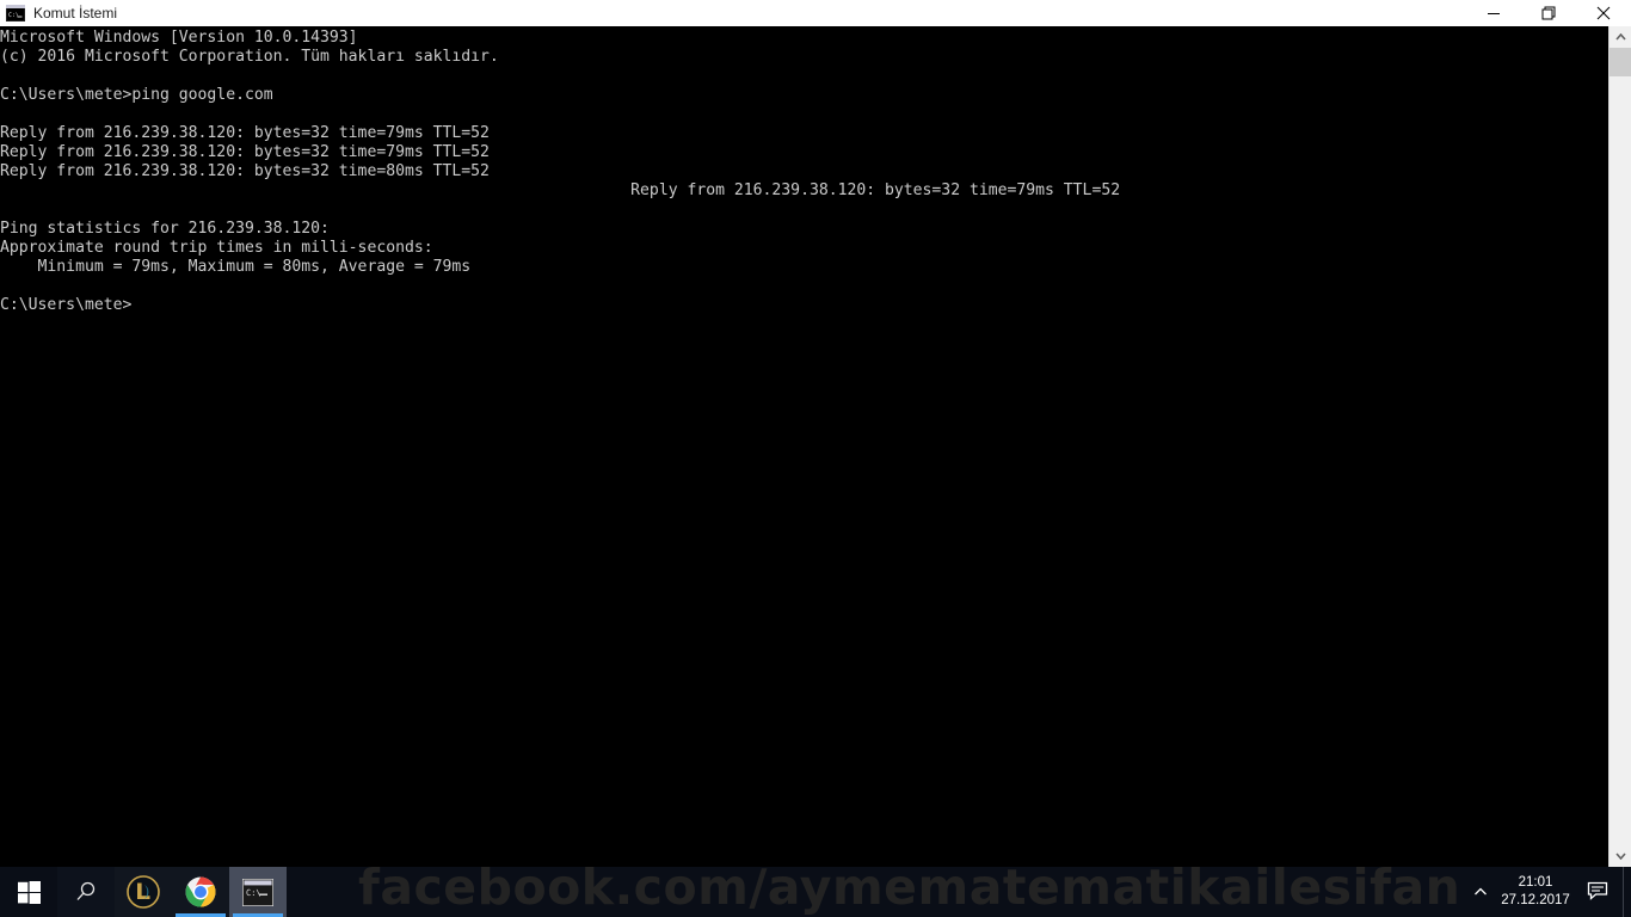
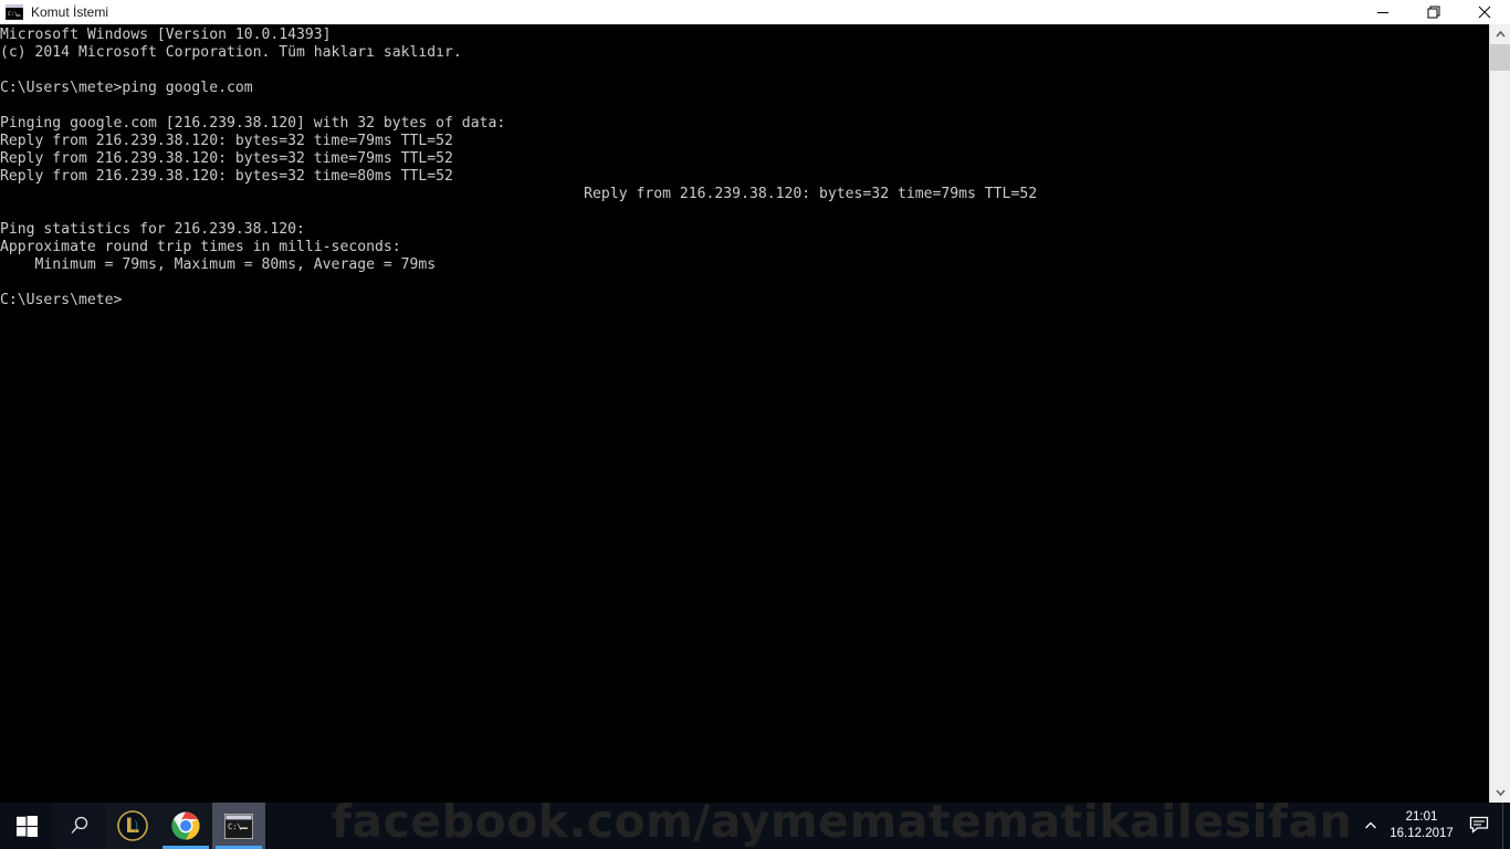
  Komut İstemi
  Microsoft Windows [Version 10.0.14393]
- (c) 2016 Microsoft Corporation. Tüm hakları saklıdır.
+ (c) 2014 Microsoft Corporation. Tüm hakları saklıdır.
  C:\Users\mete>ping google.com
+ Pinging google.com [216.239.38.120] with 32 bytes of data:
  Reply from 216.239.38.120: bytes=32 time=79ms TTL=52
  Reply from 216.239.38.120: bytes=32 time=79ms TTL=52
  Reply from 216.239.38.120: bytes=32 time=80ms TTL=52
  Reply from 216.239.38.120: bytes=32 time=79ms TTL=52
  Ping statistics for 216.239.38.120:
  Approximate round trip times in milli-seconds:
  Minimum = 79ms, Maximum = 80ms, Average = 79ms
  C:\Users\mete>
  C:\
  facebook.com/aymematematikailesifan
  21:01
- 27.12.2017
+ 16.12.2017
